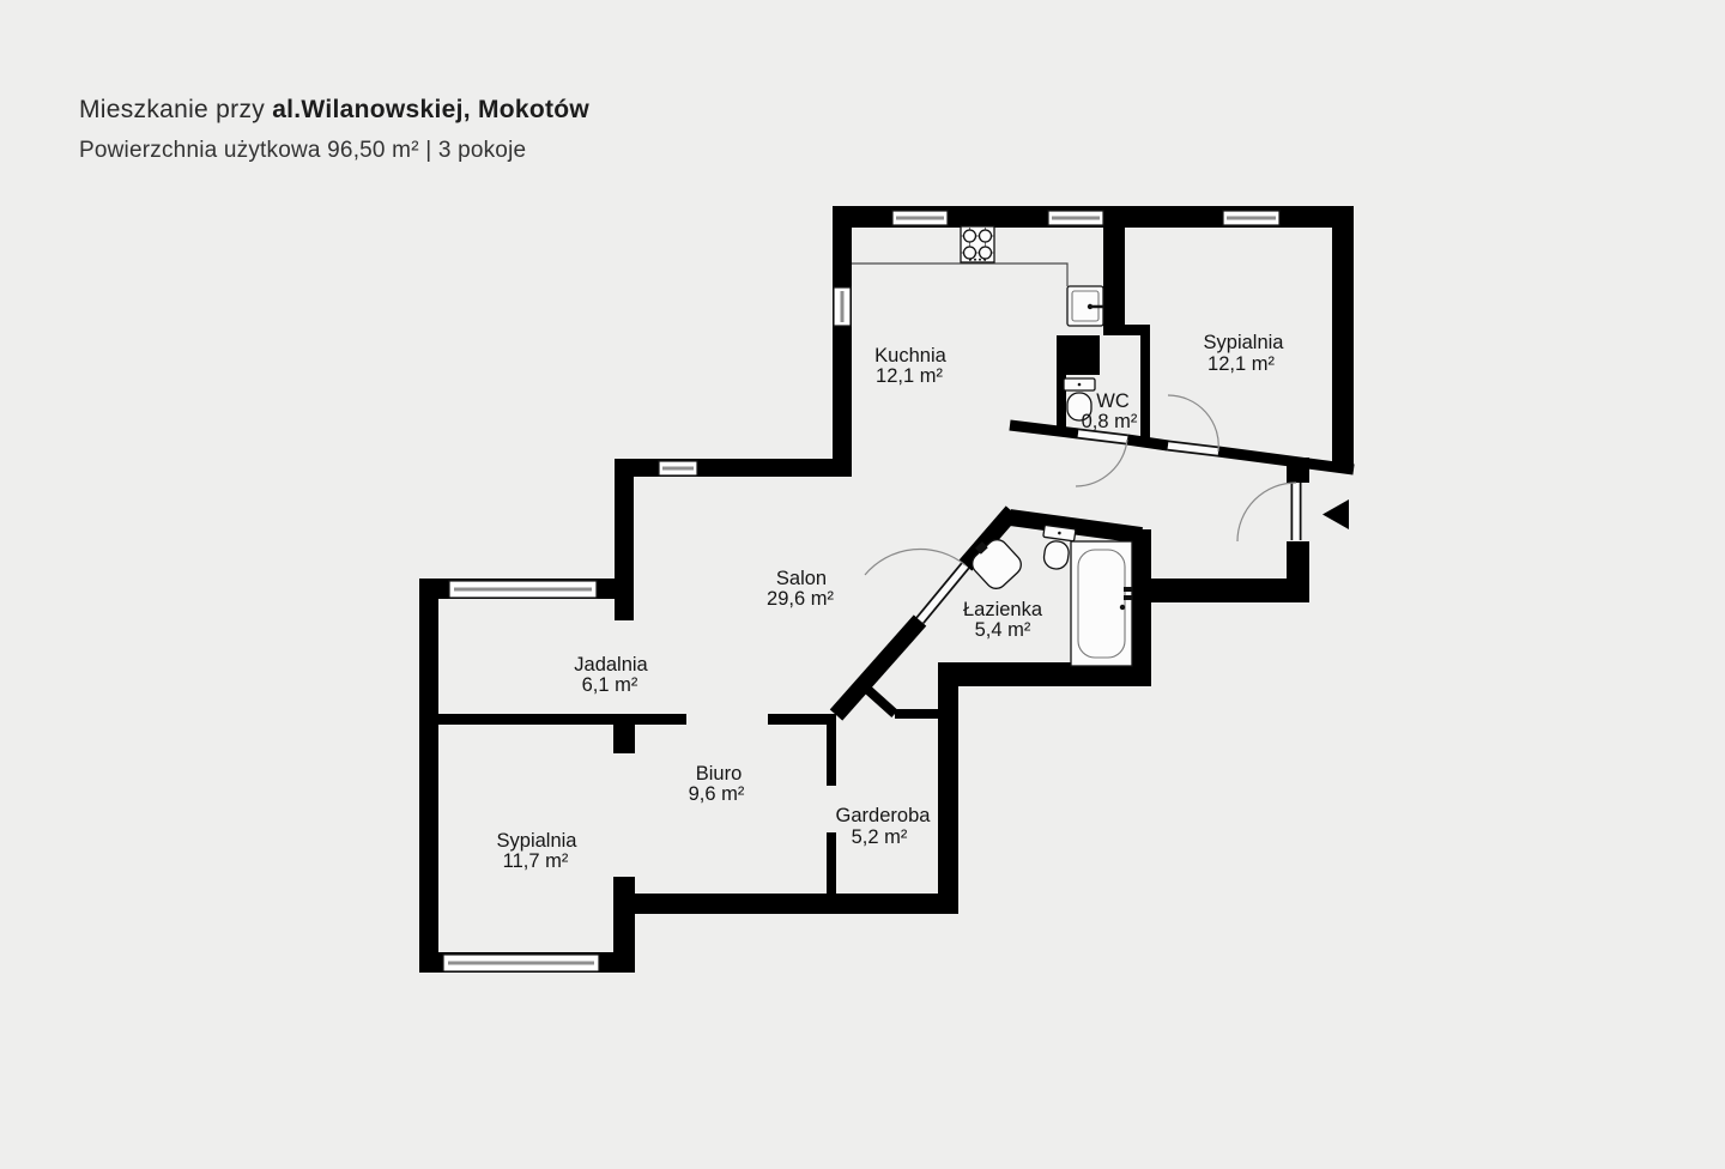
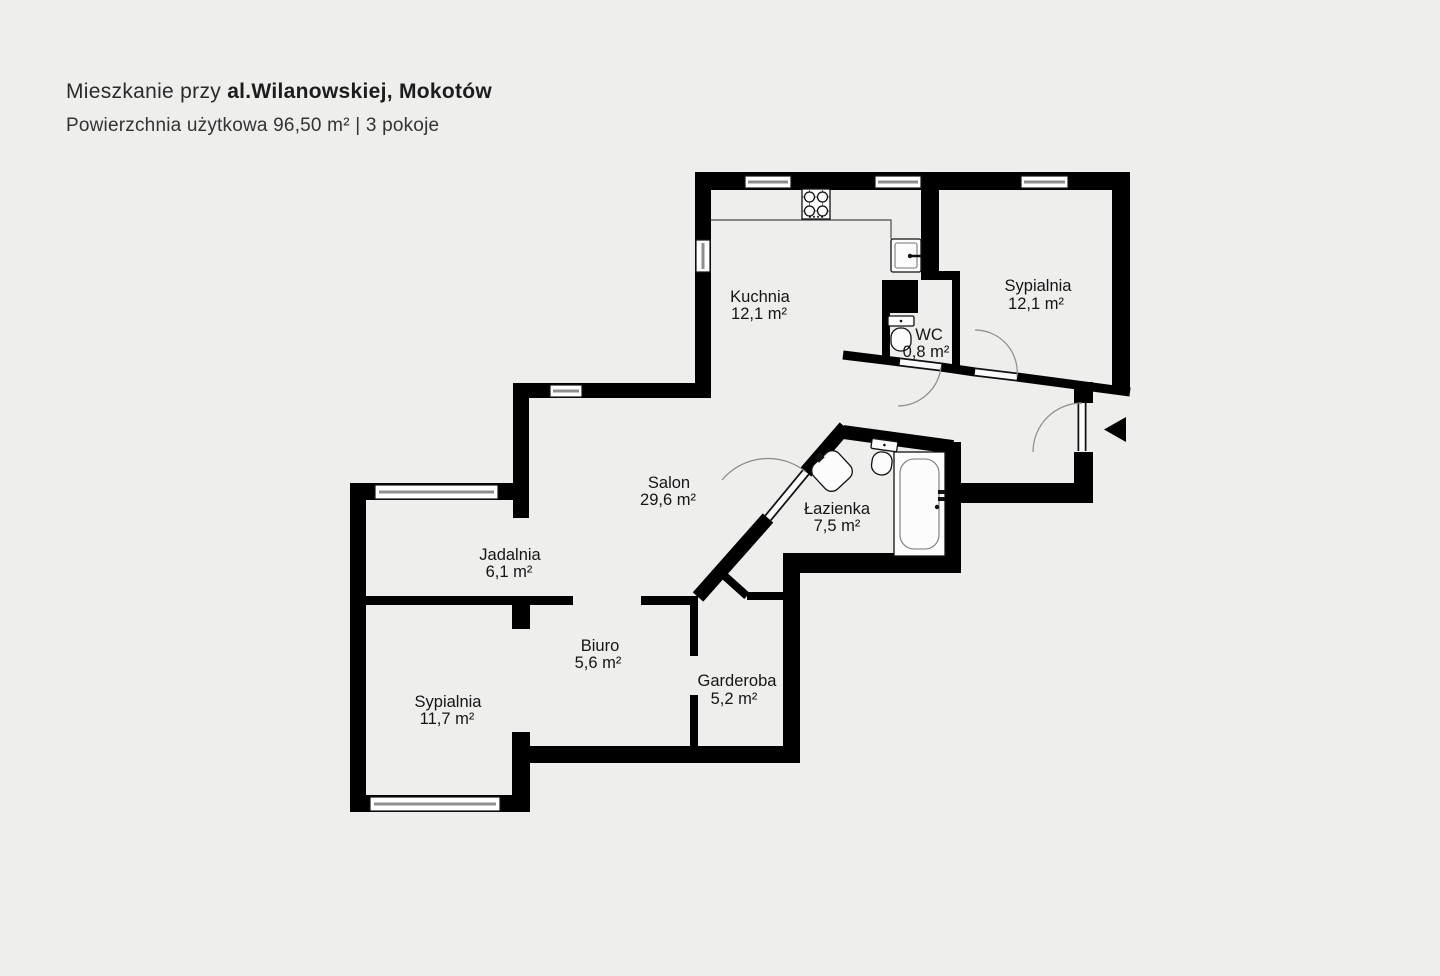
  Mieszkanie przy al.Wilanowskiej, Mokotów
  Powierzchnia użytkowa 96,50 m² | 3 pokoje
  Kuchnia
  12,1 m²
  Sypialnia
  12,1 m²
  WC
  0,8 m²
  Salon
  29,6 m²
  Łazienka
- 5,4 m²
+ 7,5 m²
  Jadalnia
  6,1 m²
  Biuro
- 9,6 m²
+ 5,6 m²
  Garderoba
  5,2 m²
  Sypialnia
  11,7 m²
